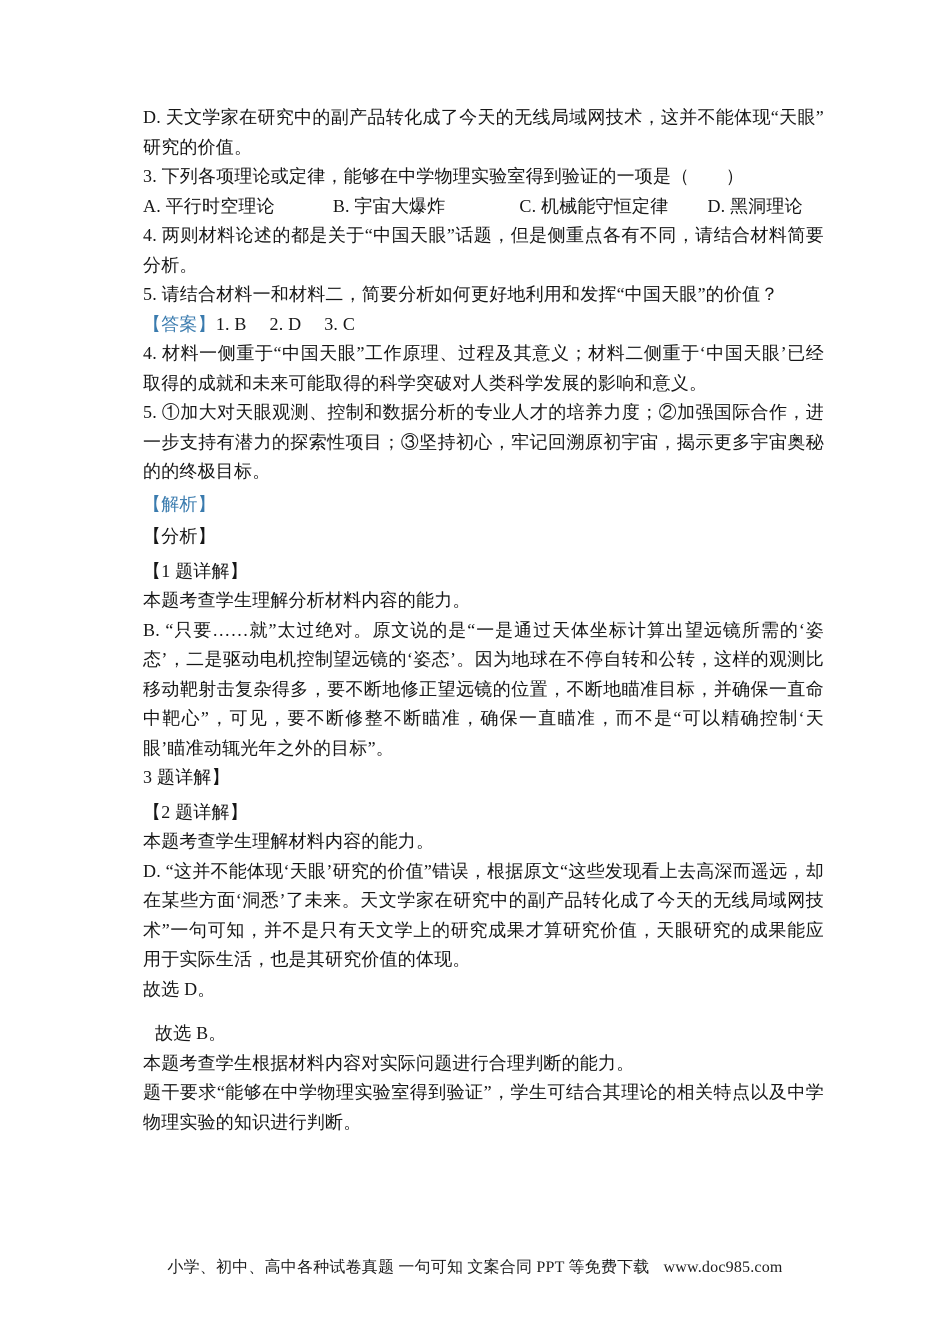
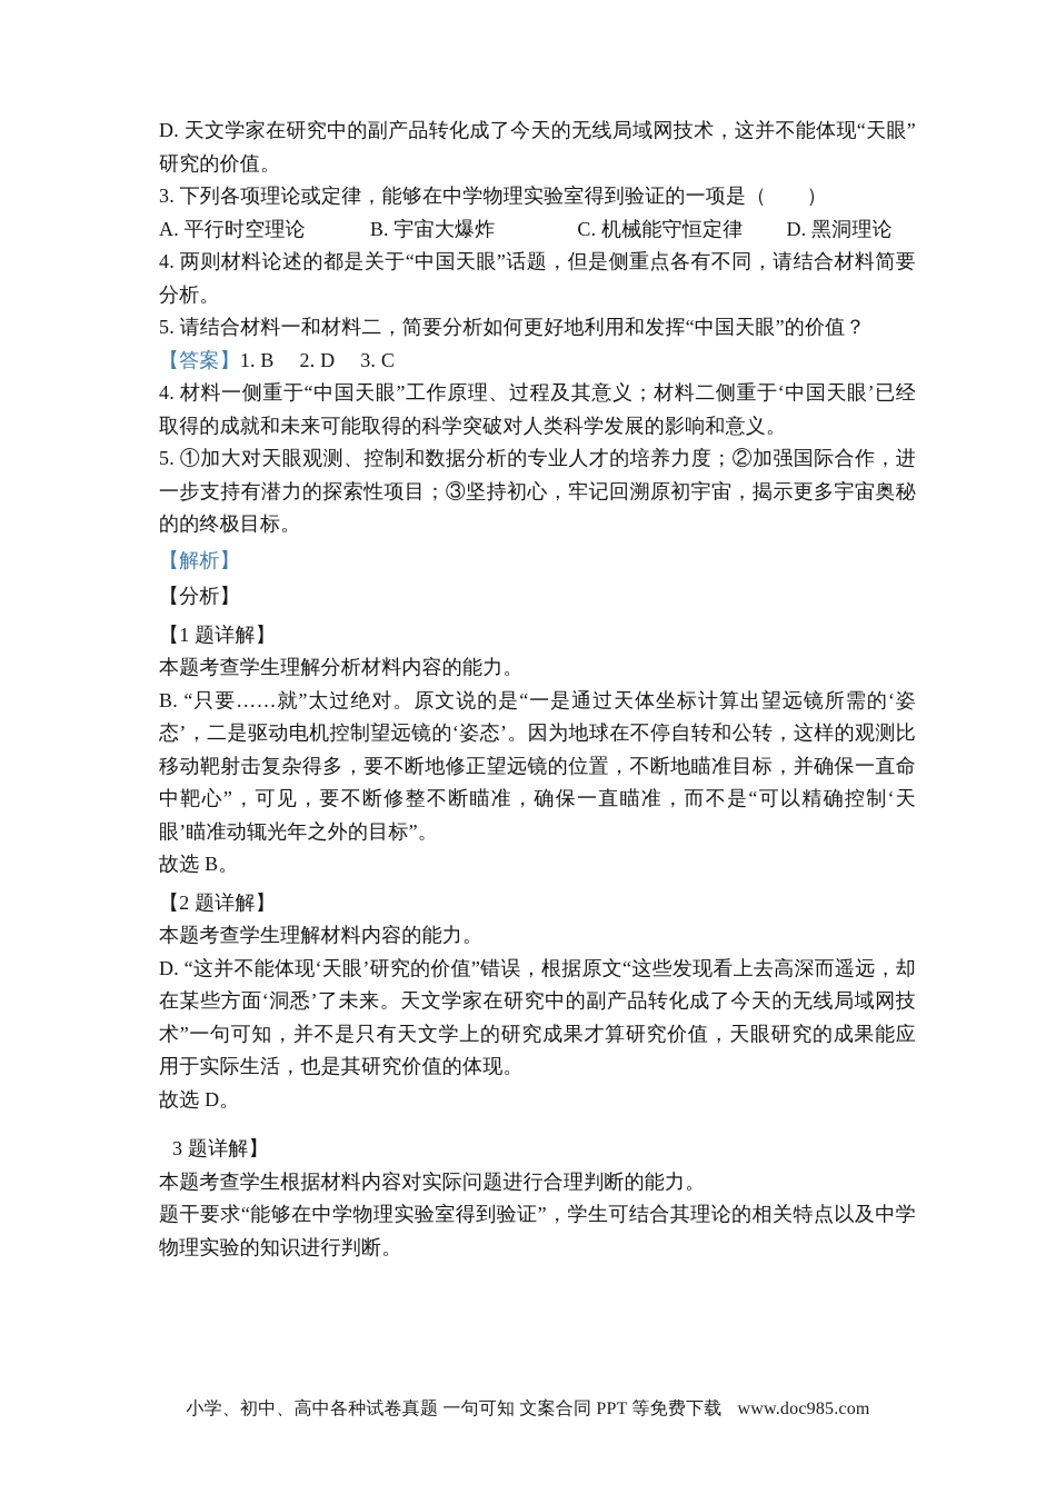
  D. 天文学家在研究中的副产品转化成了今天的无线局域网技术，这并不能体现“天眼”研究的价值。
  3. 下列各项理论或定律，能够在中学物理实验室得到验证的一项是（ ）
  A. 平行时空理论 B. 宇宙大爆炸 C. 机械能守恒定律 D. 黑洞理论
  4. 两则材料论述的都是关于“中国天眼”话题，但是侧重点各有不同，请结合材料简要分析。
  5. 请结合材料一和材料二，简要分析如何更好地利用和发挥“中国天眼”的价值？
  【答案】1. B 2. D 3. C
  4. 材料一侧重于“中国天眼”工作原理、过程及其意义；材料二侧重于‘中国天眼’已经取得的成就和未来可能取得的科学突破对人类科学发展的影响和意义。
  5. ①加大对天眼观测、控制和数据分析的专业人才的培养力度；②加强国际合作，进一步支持有潜力的探索性项目；③坚持初心，牢记回溯原初宇宙，揭示更多宇宙奥秘的的终极目标。
  【解析】
  【分析】
  【1 题详解】
  本题考查学生理解分析材料内容的能力。
  B. “只要……就”太过绝对。原文说的是“一是通过天体坐标计算出望远镜所需的‘姿态’，二是驱动电机控制望远镜的‘姿态’。因为地球在不停自转和公转，这样的观测比移动靶射击复杂得多，要不断地修正望远镜的位置，不断地瞄准目标，并确保一直命中靶心”，可见，要不断修整不断瞄准，确保一直瞄准，而不是“可以精确控制‘天眼’瞄准动辄光年之外的目标”。
- 3 题详解】
+ 故选 B。
  【2 题详解】
  本题考查学生理解材料内容的能力。
  D. “这并不能体现‘天眼’研究的价值”错误，根据原文“这些发现看上去高深而遥远，却在某些方面‘洞悉’了未来。天文学家在研究中的副产品转化成了今天的无线局域网技术”一句可知，并不是只有天文学上的研究成果才算研究价值，天眼研究的成果能应用于实际生活，也是其研究价值的体现。
  故选 D。
- 故选 B。
+ 3 题详解】
  本题考查学生根据材料内容对实际问题进行合理判断的能力。
  题干要求“能够在中学物理实验室得到验证”，学生可结合其理论的相关特点以及中学物理实验的知识进行判断。
  小学、初中、高中各种试卷真题 一句可知 文案合同 PPT 等免费下载 www.doc985.com
